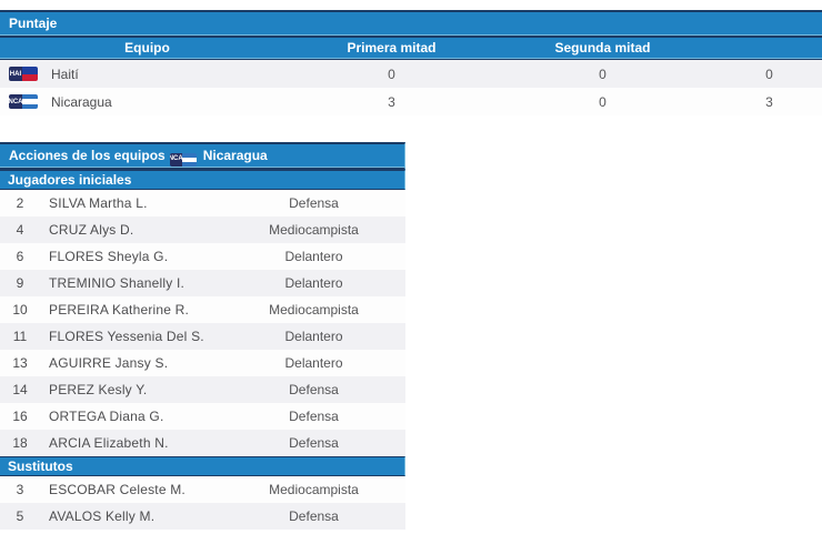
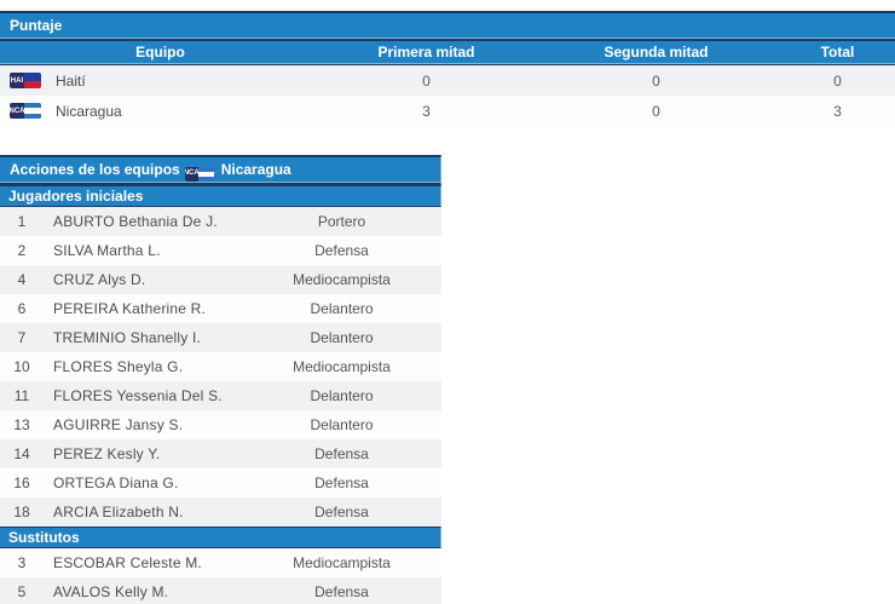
  Puntaje
  Equipo
  Primera mitad
  Segunda mitad
+ Total
  Haití
  0
  0
  0
  Nicaragua
  3
  0
  3
  Acciones de los equipos
  Nicaragua
  Jugadores iniciales
+ 1
+ ABURTO Bethania De J.
+ Portero
  2
  SILVA Martha L.
  Defensa
  4
  CRUZ Alys D.
  Mediocampista
  6
- FLORES Sheyla G.
+ PEREIRA Katherine R.
  Delantero
- 9
+ 7
  TREMINIO Shanelly I.
  Delantero
  10
- PEREIRA Katherine R.
+ FLORES Sheyla G.
  Mediocampista
  11
  FLORES Yessenia Del S.
  Delantero
  13
  AGUIRRE Jansy S.
  Delantero
  14
  PEREZ Kesly Y.
  Defensa
  16
  ORTEGA Diana G.
  Defensa
  18
  ARCIA Elizabeth N.
  Defensa
  Sustitutos
  3
  ESCOBAR Celeste M.
  Mediocampista
  5
  AVALOS Kelly M.
  Defensa
